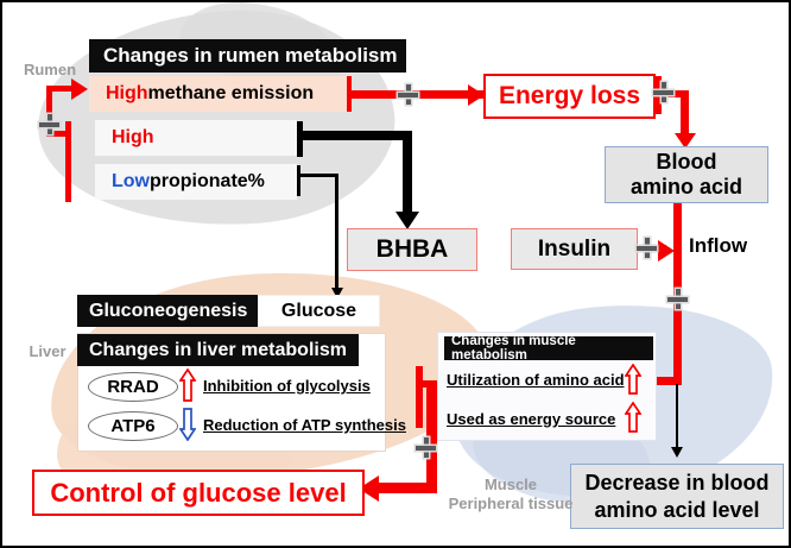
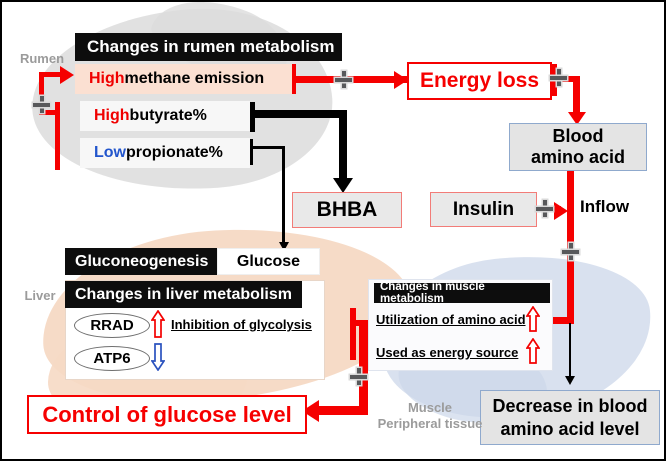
  Rumen
  Liver
  Muscle
  Peripheral tissue
  Changes in rumen metabolism
  High
  methane emission
  High
+ butyrate%
  Low
  propionate%
  Energy loss
  Blood
  amino acid
  Insulin
  Inflow
  Decrease in blood
  amino acid level
  BHBA
  Gluconeogenesis
  Glucose
  Changes in liver metabolism
  RRAD
  Inhibition of glycolysis
  ATP6
- Reduction of ATP synthesis
  Control of glucose level
  Changes in muscle metabolism
  Utilization of amino acid
  Used as energy source
